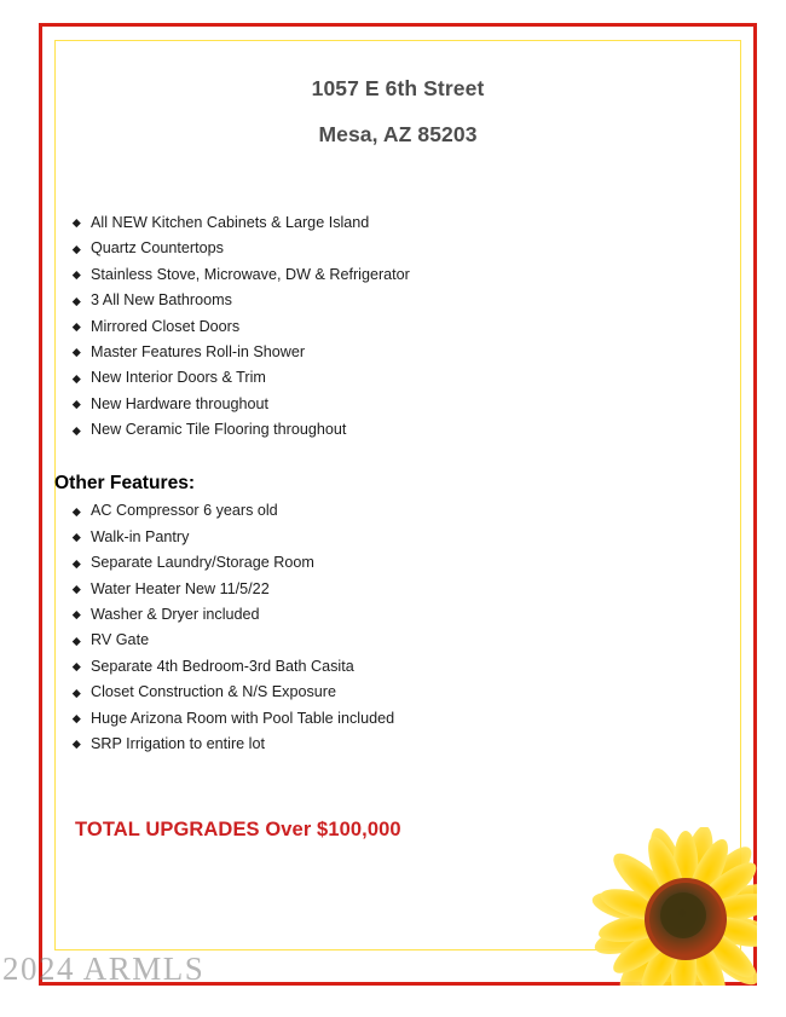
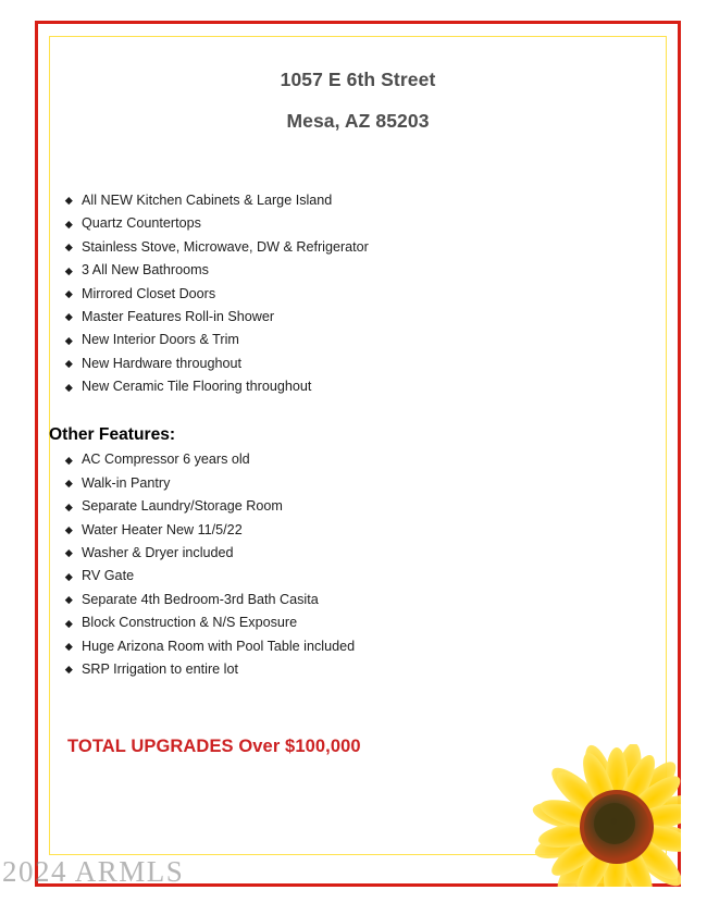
  1057 E 6th Street
  Mesa, AZ 85203
  All NEW Kitchen Cabinets & Large Island
  Quartz Countertops
  Stainless Stove, Microwave, DW & Refrigerator
  3 All New Bathrooms
  Mirrored Closet Doors
  Master Features Roll-in Shower
  New Interior Doors & Trim
  New Hardware throughout
  New Ceramic Tile Flooring throughout
  Other Features:
  AC Compressor 6 years old
  Walk-in Pantry
  Separate Laundry/Storage Room
  Water Heater New 11/5/22
  Washer & Dryer included
  RV Gate
  Separate 4th Bedroom-3rd Bath Casita
- Closet Construction & N/S Exposure
+ Block Construction & N/S Exposure
  Huge Arizona Room with Pool Table included
  SRP Irrigation to entire lot
  TOTAL UPGRADES Over $100,000
  2024 ARMLS
